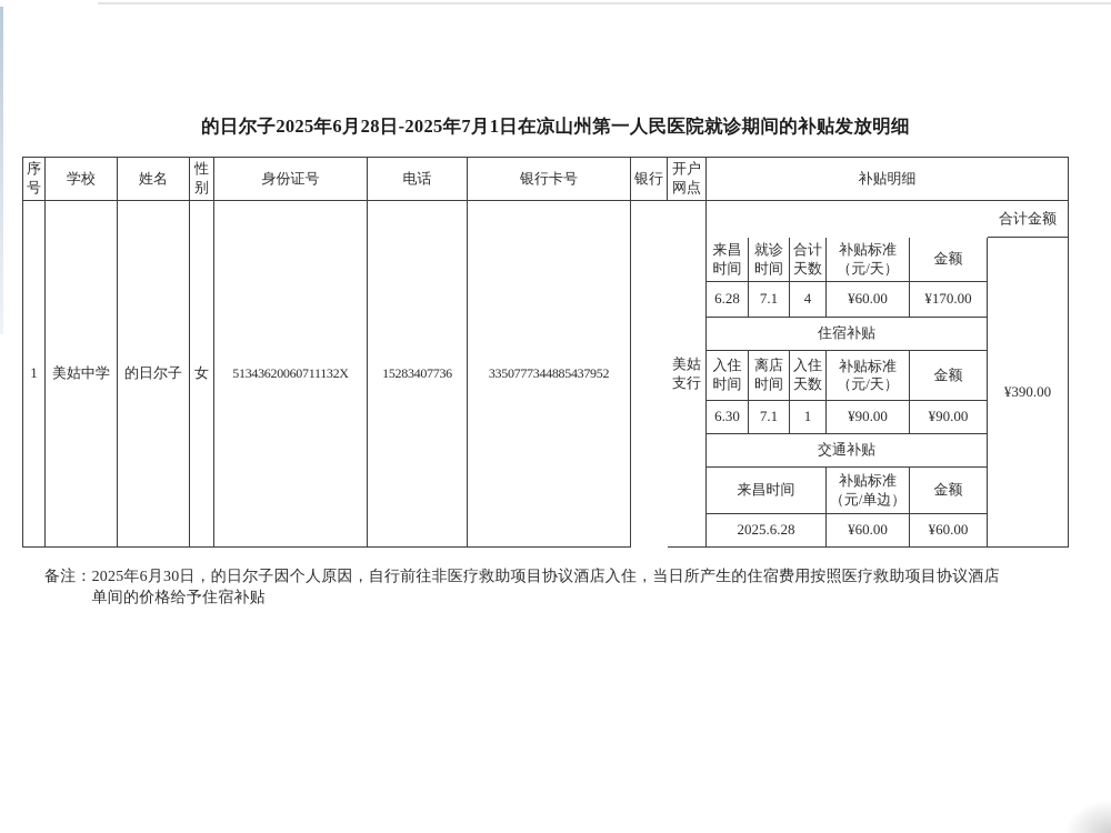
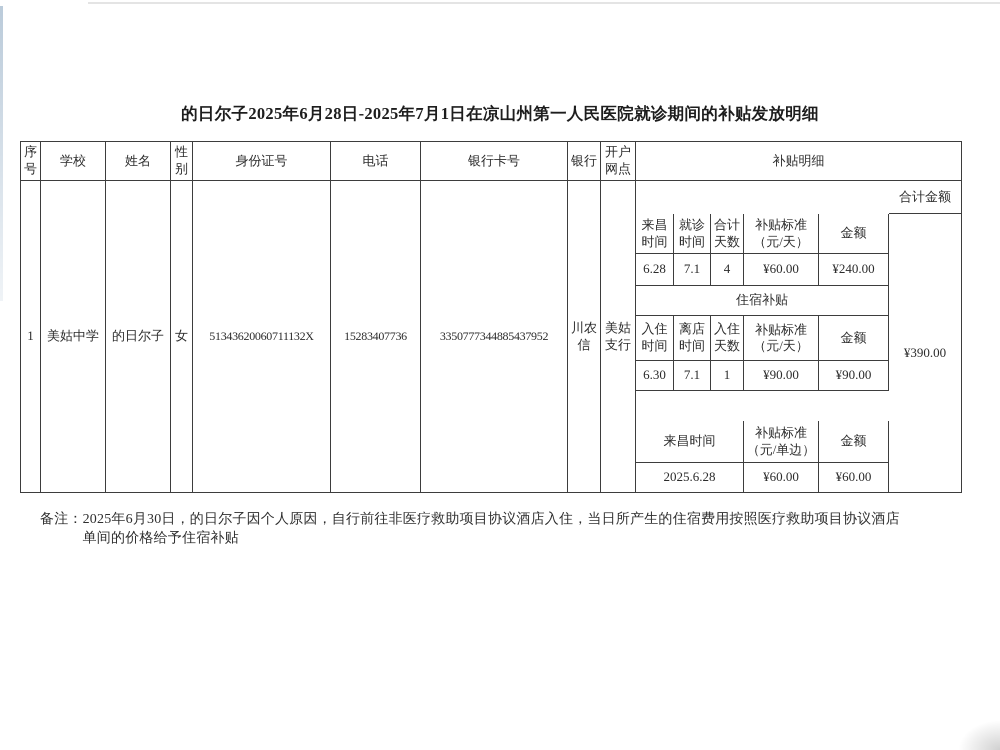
  的日尔子2025年6月28日-2025年7月1日在凉山州第一人民医院就诊期间的补贴发放明细
  序号
  学校
  姓名
  性别
  身份证号
  电话
  银行卡号
  银行
  开户网点
  补贴明细
  1
  美姑中学
  的日尔子
  女
  51343620060711132X
  15283407736
  3350777344885437952
+ 川农信
  美姑支行
  合计金额
  来昌时间
  就诊时间
  合计天数
  补贴标准
  （元/天）
  金额
  ¥390.00
  6.28
  7.1
  4
  ¥60.00
- ¥170.00
+ ¥240.00
  住宿补贴
  入住时间
  离店时间
  入住天数
  补贴标准
  （元/天）
  金额
  6.30
  7.1
  1
  ¥90.00
  ¥90.00
- 交通补贴
  来昌时间
  补贴标准
  （元/单边）
  金额
  2025.6.28
  ¥60.00
  ¥60.00
  备注：
  2025年6月30日，的日尔子因个人原因，自行前往非医疗救助项目协议酒店入住，当日所产生的住宿费用按照医疗救助项目协议酒店
  单间的价格给予住宿补贴
